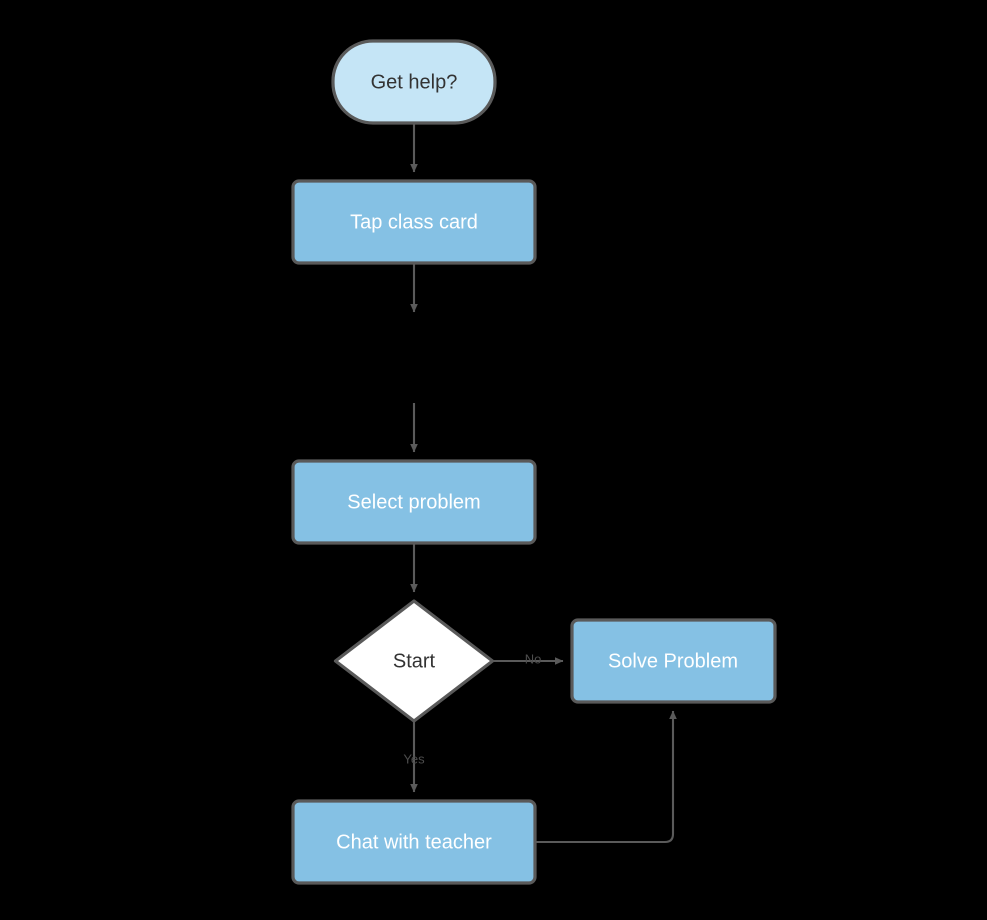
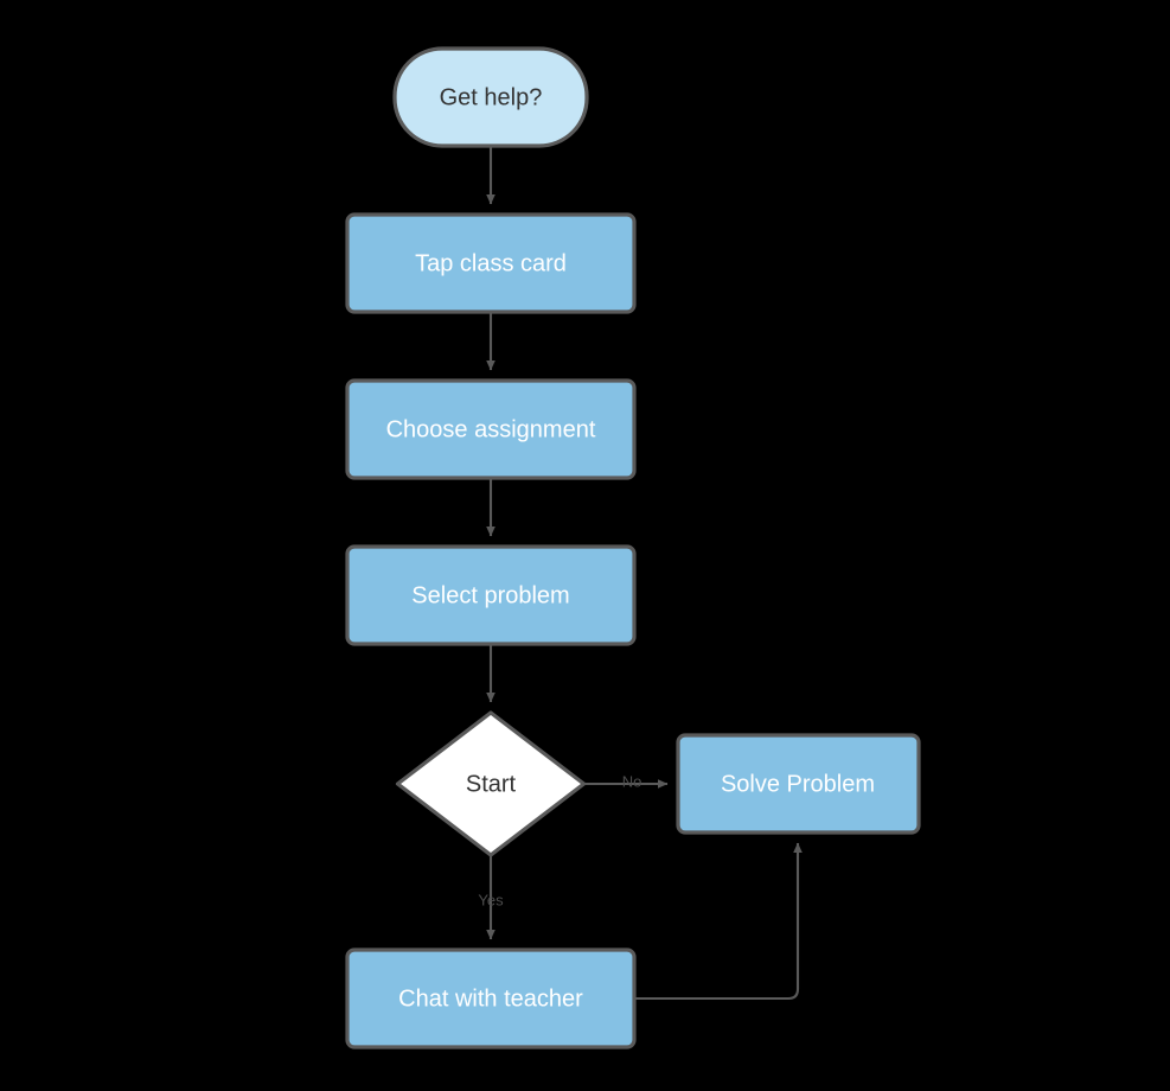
  No
  Yes
  Get help?
  Tap class card
+ Choose assignment
  Select problem
  Start
  Solve Problem
  Chat with teacher
